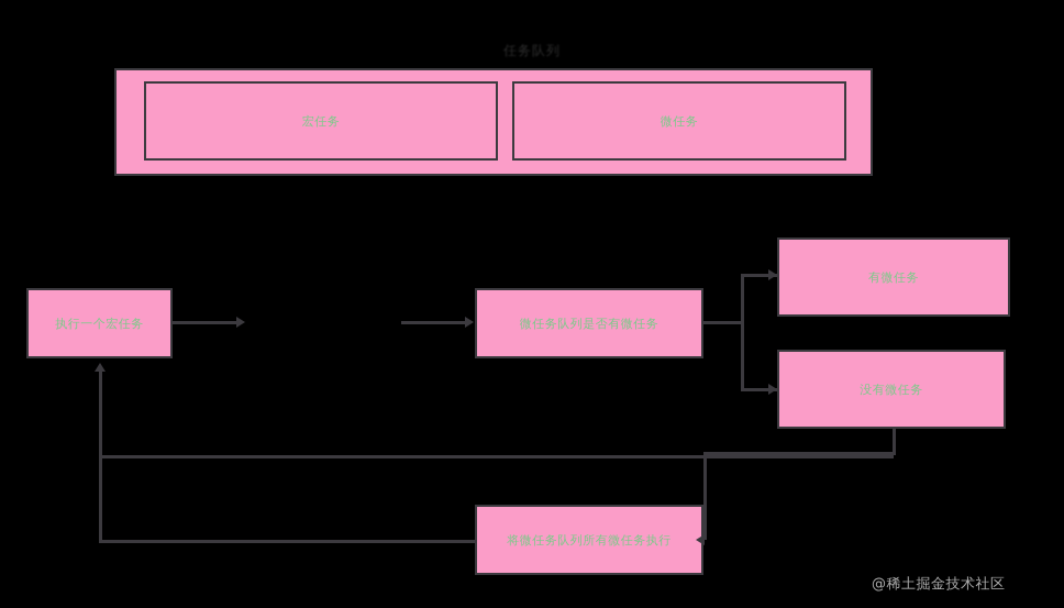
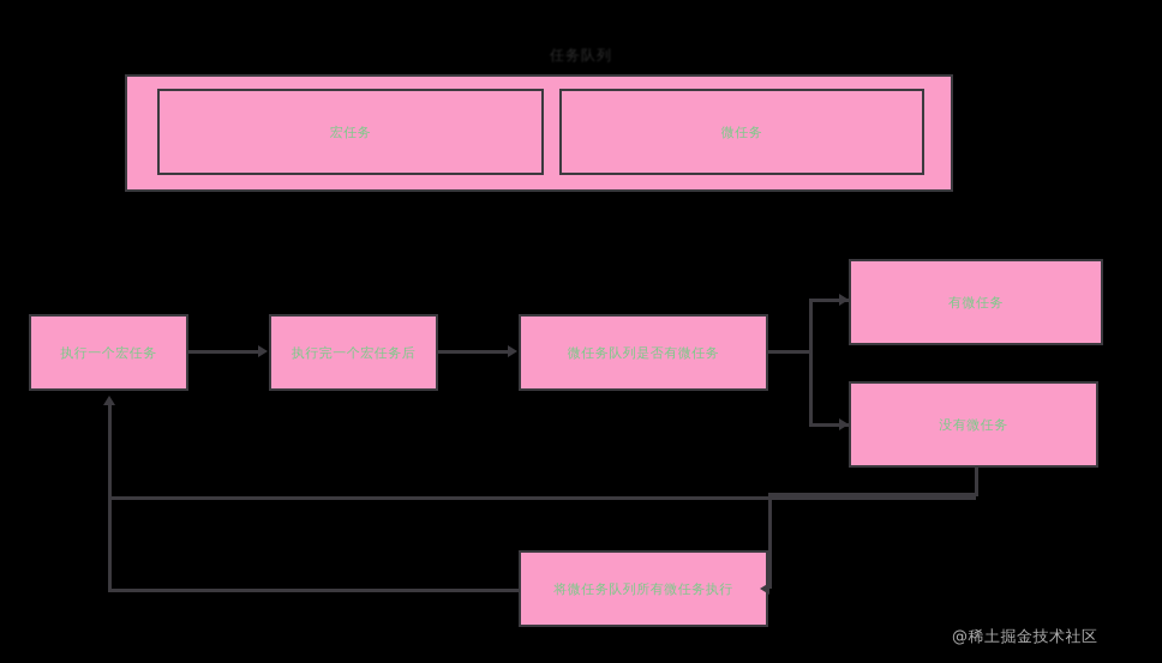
  任务队列
  宏任务
  微任务
  执行一个宏任务
+ 执行完一个宏任务后
  微任务队列是否有微任务
  有微任务
  没有微任务
  将微任务队列所有微任务执行
  @稀土掘金技术社区
